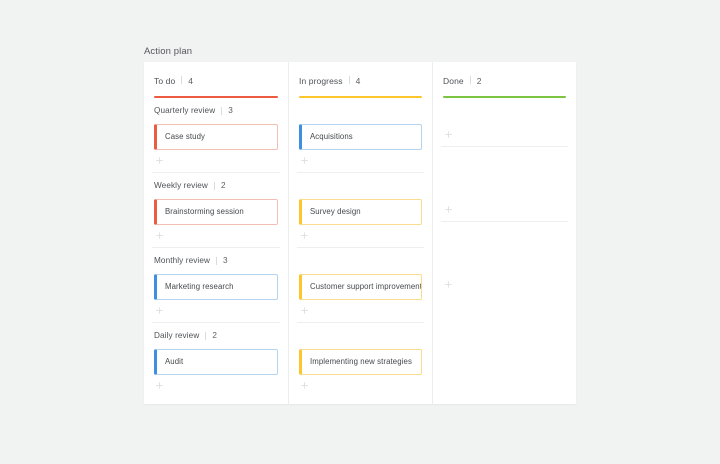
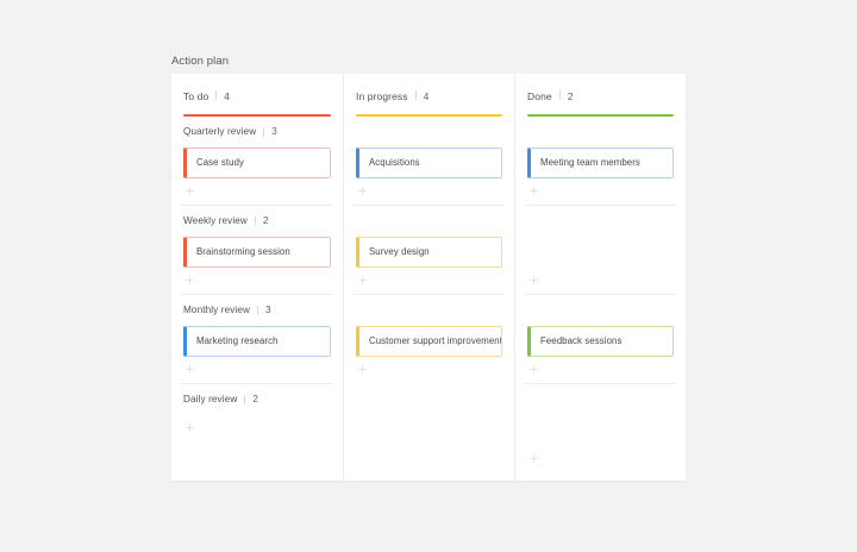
  Action plan
  To do
  4
  Quarterly review
  3
  Case study
  Weekly review
  2
  Brainstorming session
  Monthly review
  3
  Marketing research
  Daily review
  2
- Audit
  In progress
  4
  Acquisitions
  Survey design
  Customer support improvement
- Implementing new strategies
  Done
  2
+ Meeting team members
+ Feedback sessions
